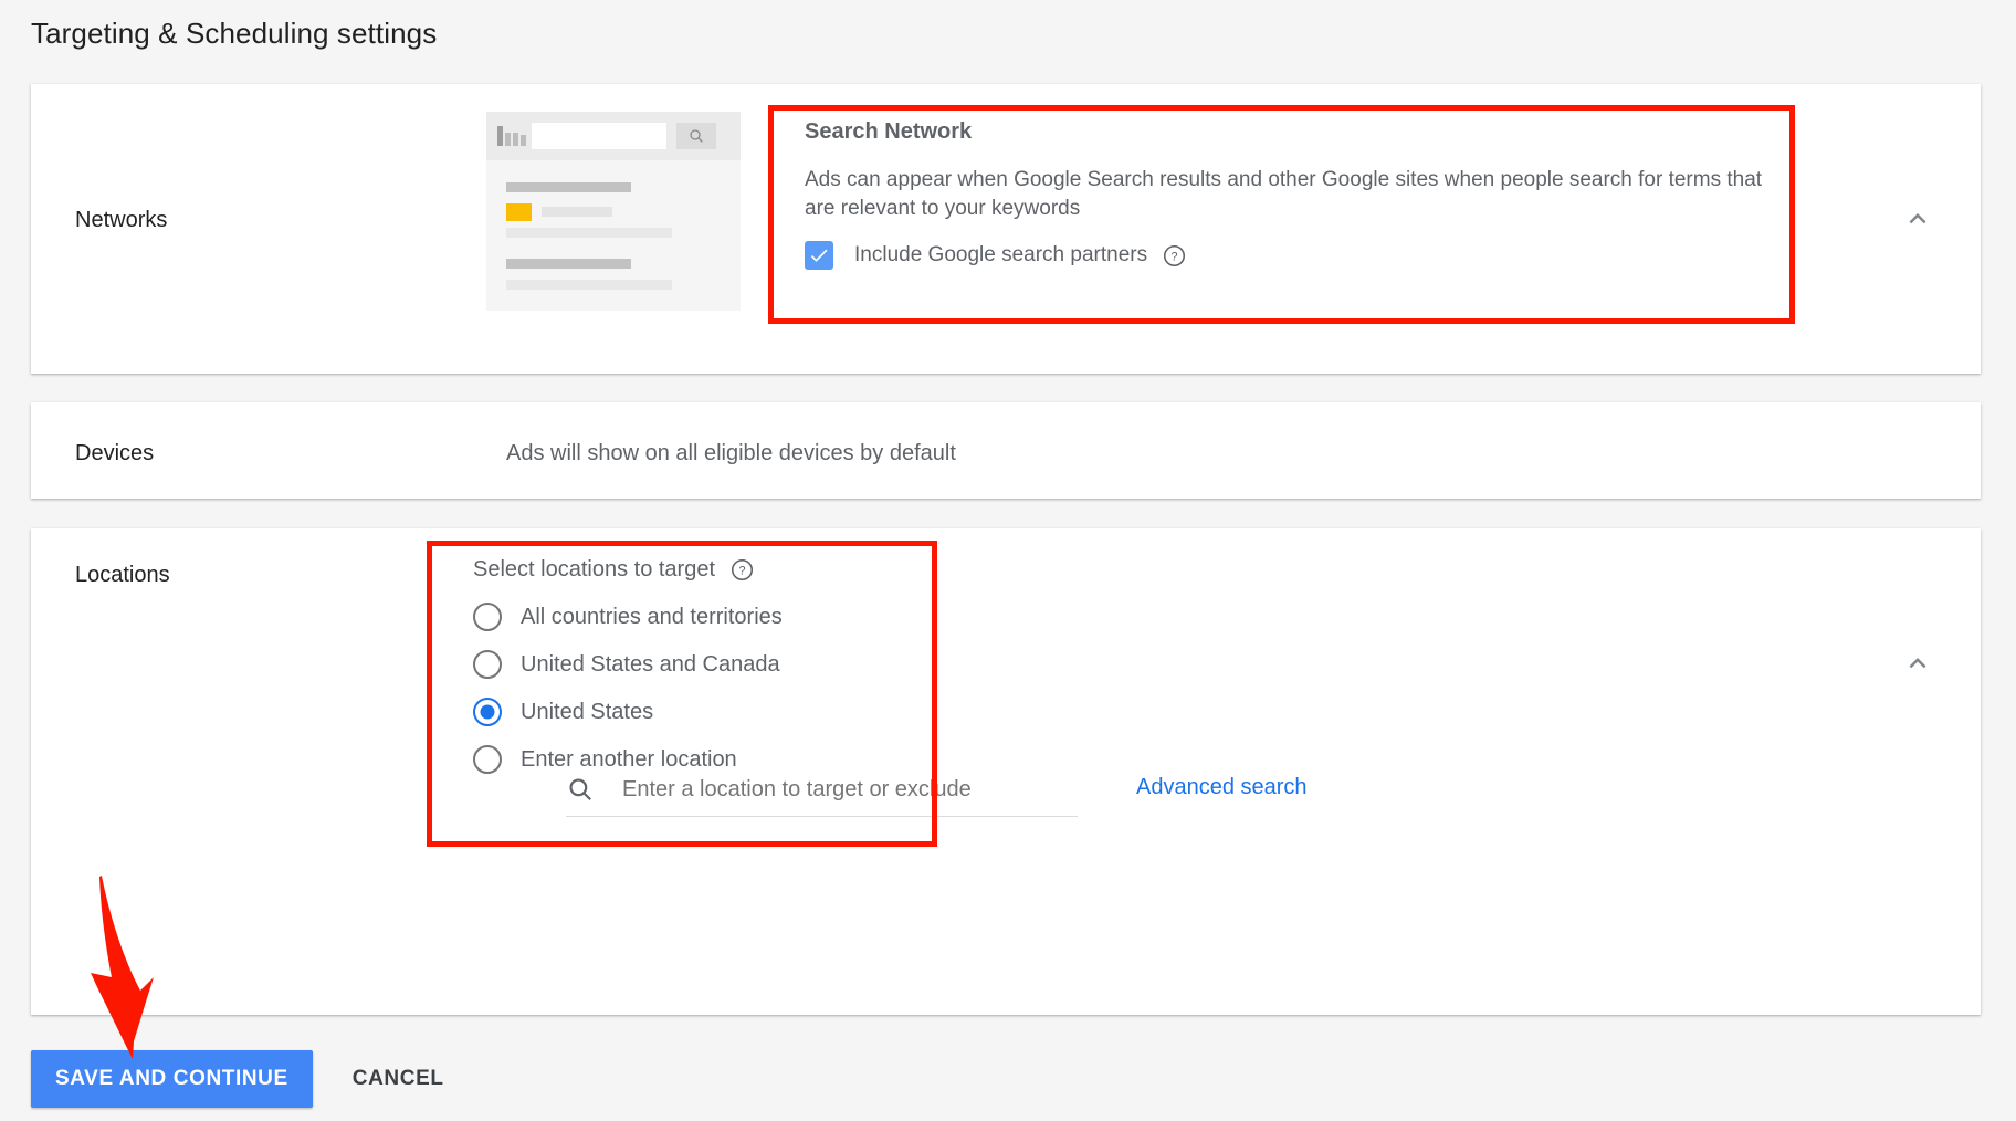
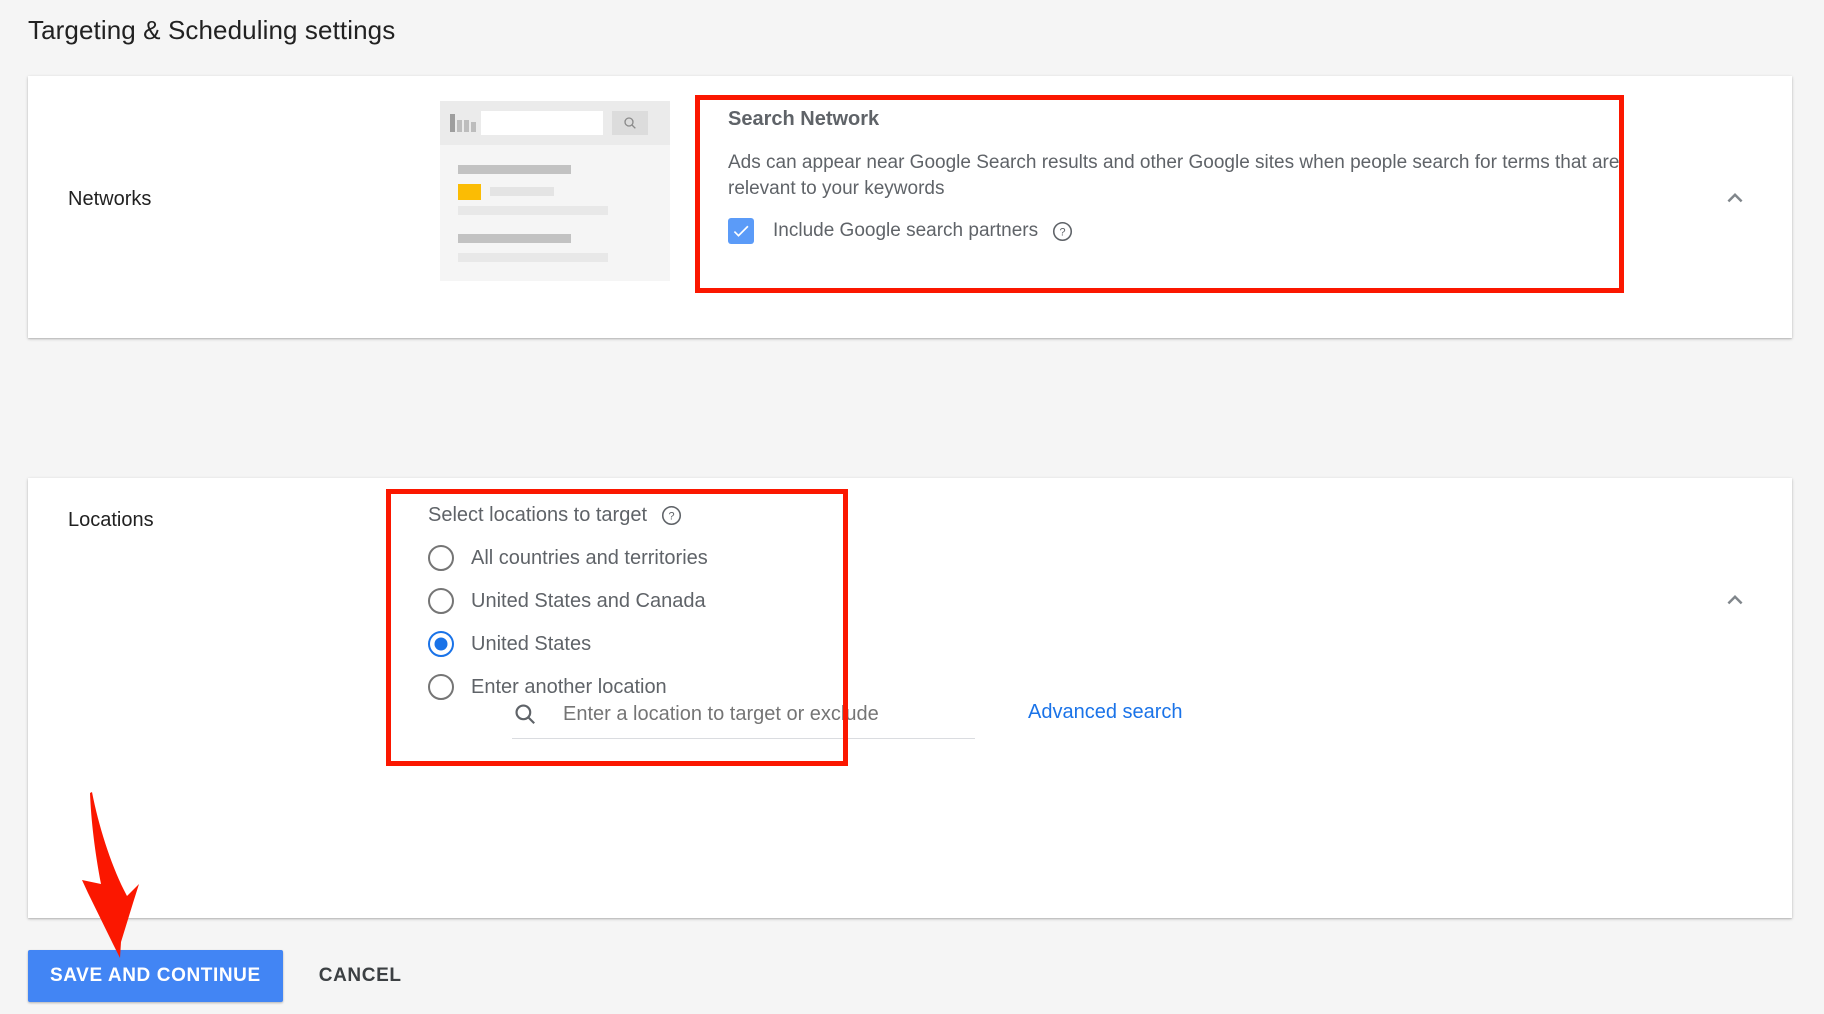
  Targeting & Scheduling settings
  Networks
  Search Network
- Ads can appear when Google Search results and other Google sites when people search for terms that are relevant to your keywords
+ Ads can appear near Google Search results and other Google sites when people search for terms that are relevant to your keywords
  Include Google search partners
  ?
- Devices
- Ads will show on all eligible devices by default
  Locations
  Select locations to target
  ?
  All countries and territories
  United States and Canada
  United States
  Enter another location
  Enter a location to target or exclude
  Advanced search
  SAVE AND CONTINUE
  CANCEL
